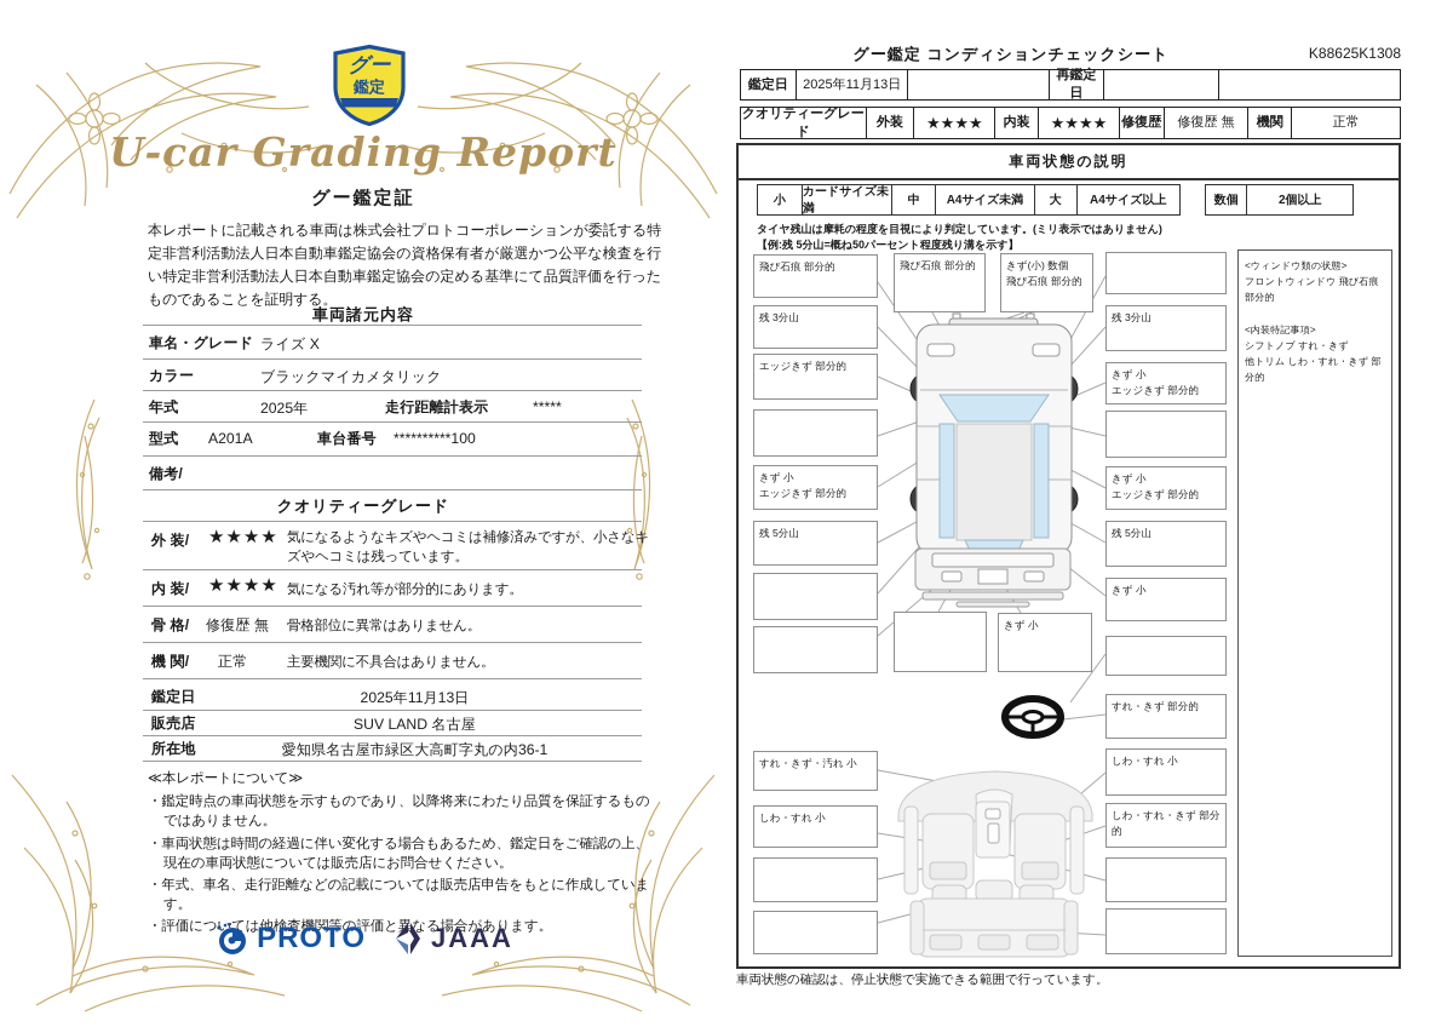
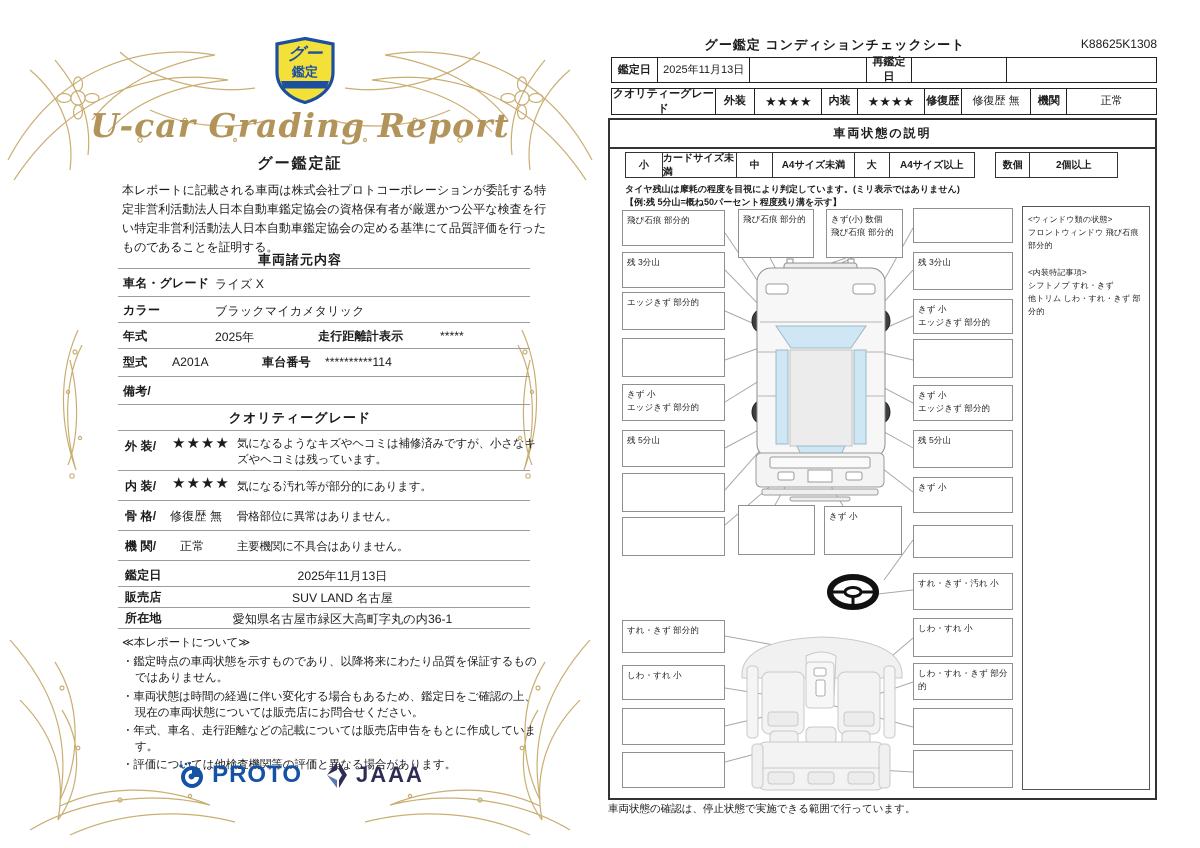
  グー
  鑑定
  U-car Grading Report
  グー鑑定証
  本レポートに記載される車両は株式会社プロトコーポレーションが委託する特定非営利活動法人日本自動車鑑定協会の資格保有者が厳選かつ公平な検査を行い特定非営利活動法人日本自動車鑑定協会の定める基準にて品質評価を行ったものであることを証明する。
  車両諸元内容
  車名・グレード
  ライズ X
  カラー
  ブラックマイカメタリック
  年式
  2025年
  走行距離計表示
  *****
  型式
  A201A
  車台番号
- **********100
+ **********114
  備考/
  クオリティーグレード
  外 装/
  ★★★★
  気になるようなキズやヘコミは補修済みですが、小さなキズやヘコミは残っています。
  内 装/
  ★★★★
  気になる汚れ等が部分的にあります。
  骨 格/
  修復歴 無
  骨格部位に異常はありません。
  機 関/
  正常
  主要機関に不具合はありません。
  鑑定日
  2025年11月13日
  販売店
  SUV LAND 名古屋
  所在地
  愛知県名古屋市緑区大高町字丸の内36-1
  ≪本レポートについて≫
  ・鑑定時点の車両状態を示すものであり、以降将来にわたり品質を保証するものではありません。
  ・車両状態は時間の経過に伴い変化する場合もあるため、鑑定日をご確認の上、現在の車両状態については販売店にお問合せください。
  ・年式、車名、走行距離などの記載については販売店申告をもとに作成しています。
  ・評価については他検査機関等の評価となる場合があります。
  PROTO
  JAAA
  グー鑑定 コンディションチェックシート
  K88625K1308
  鑑定日
  2025年11月13日
  再鑑定日
  クオリティーグレード
  外装
  ★★★★
  内装
  ★★★★
  修復歴
  修復歴 無
  機関
  正常
  車両状態の説明
  小
  カードサイズ未満
  中
  A4サイズ未満
  大
  A4サイズ以上
  数個
  2個以上
  タイヤ残山は摩耗の程度を目視により判定しています。(ミリ表示ではありません)
  【例:残 5分山=概ね50パーセント程度残り溝を示す】
  飛び石痕 部分的
  残 3分山
  エッジきず 部分的
  きず 小
  エッジきず 部分的
  残 5分山
  飛び石痕 部分的
  きず(小) 数個
  飛び石痕 部分的
  きず 小
  残 3分山
  きず 小
  エッジきず 部分的
  きず 小
  エッジきず 部分的
  残 5分山
  きず 小
- すれ・きず 部分的
+ すれ・きず・汚れ 小
  しわ・すれ 小
  しわ・すれ・きず 部分的
- すれ・きず・汚れ 小
+ すれ・きず 部分的
  しわ・すれ 小
  <ウィンドウ類の状態>
  フロントウィンドウ 飛び石痕 部分的
  <内装特記事項>
  シフトノブ すれ・きず
  他トリム しわ・すれ・きず 部分的
  車両状態の確認は、停止状態で実施できる範囲で行っています。
